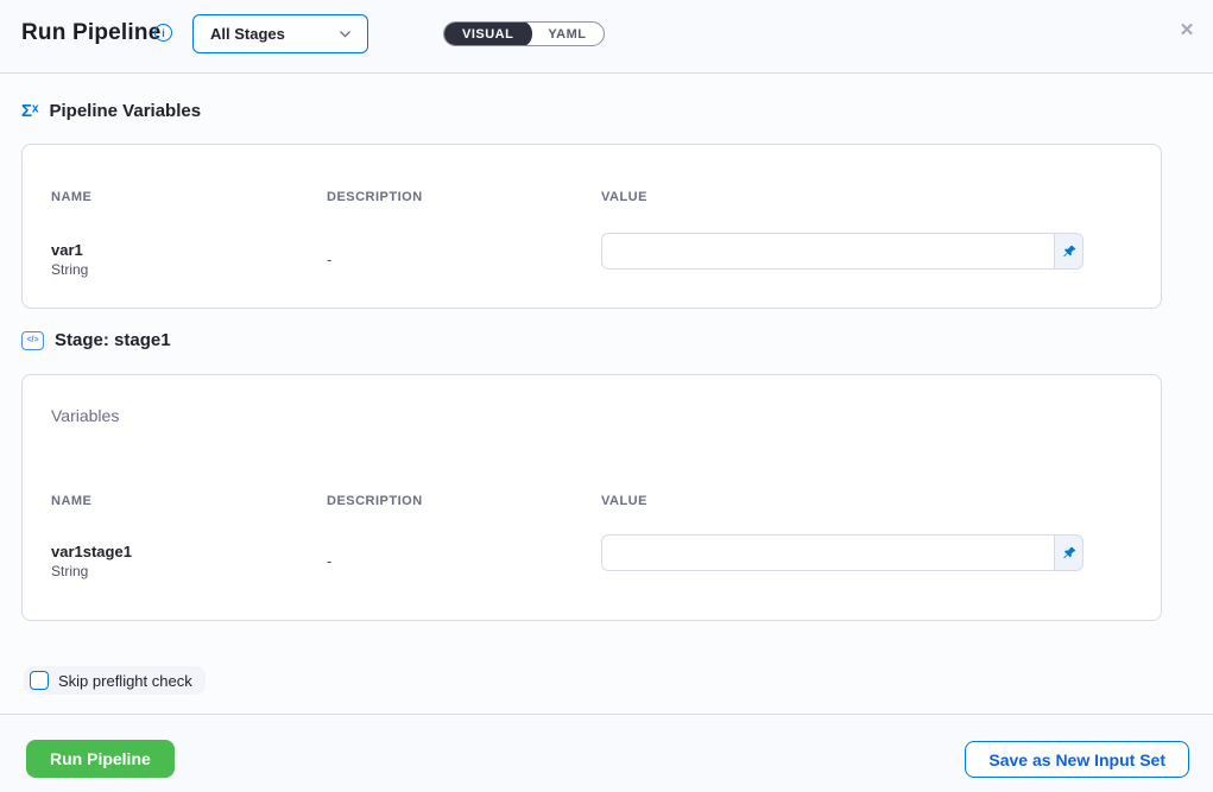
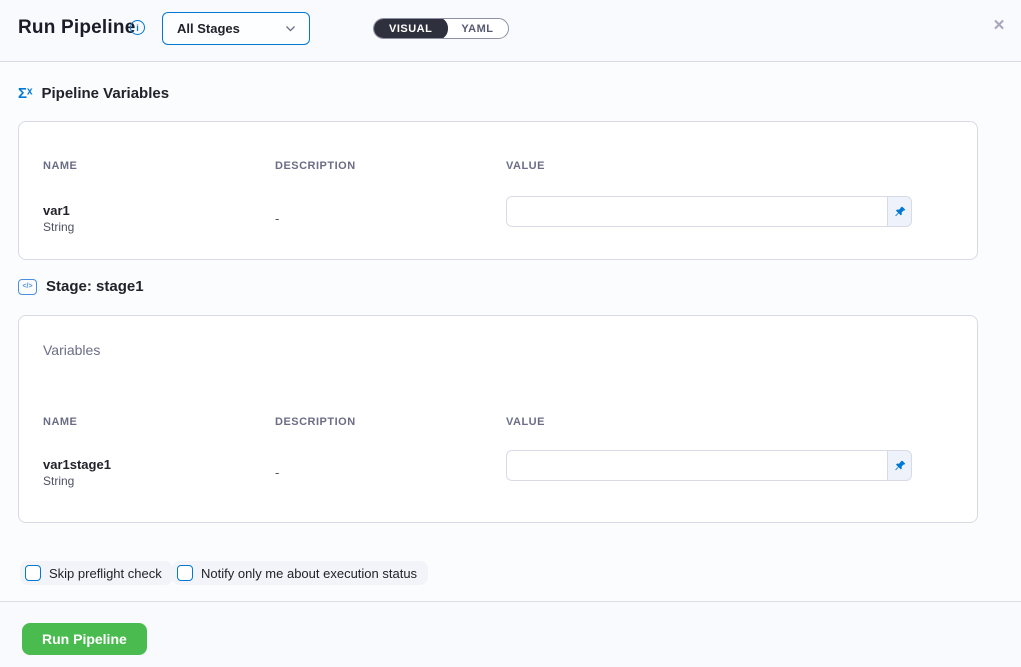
  Run Pipeline
  i
  All Stages
  VISUAL
  YAML
  ✕
  Σˣ
  Pipeline Variables
  NAME
  DESCRIPTION
  VALUE
  var1
  String
  -
  Stage: stage1
  Variables
  NAME
  DESCRIPTION
  VALUE
  var1stage1
  String
  -
  Skip preflight check
+ Notify only me about execution status
  Run Pipeline
- Save as New Input Set
